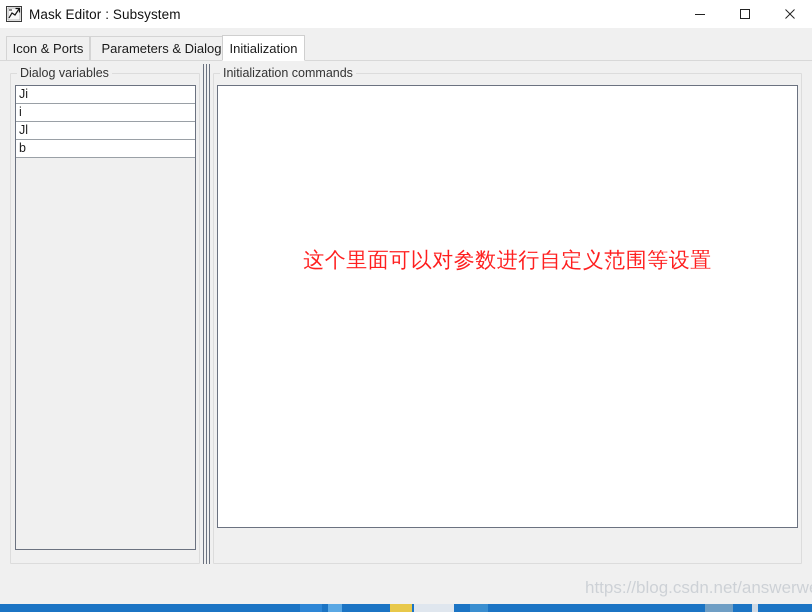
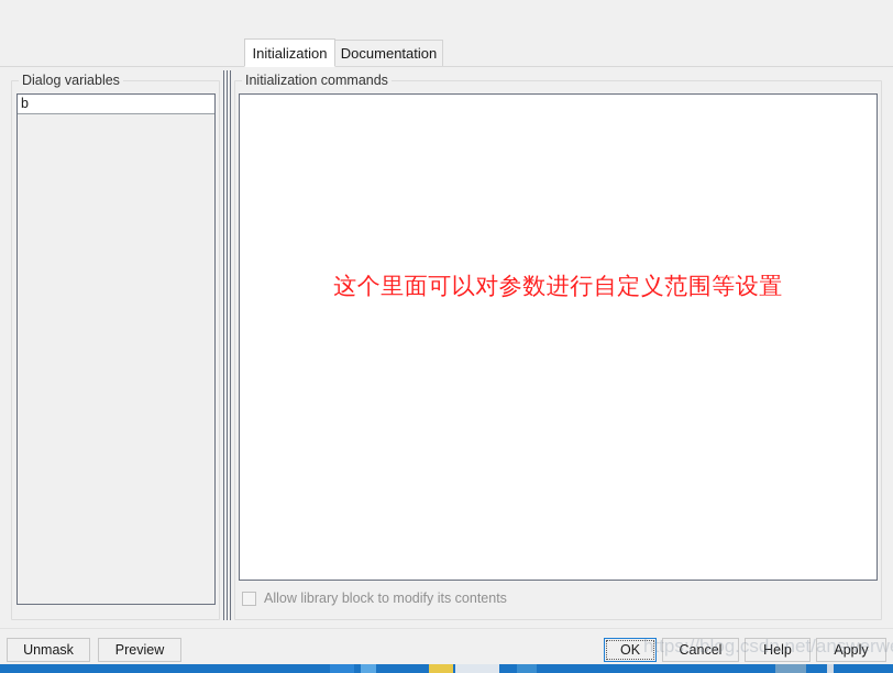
- Mask Editor : Subsystem
- Icon & Ports
- Parameters & Dialog
  Initialization
+ Documentation
  Dialog variables
- Ji
- i
- Jl
  b
  Initialization commands
  这个里面可以对参数进行自定义范围等设置
+ Allow library block to modify its contents
+ Unmask
+ Preview
+ OK
+ Cancel
+ Help
+ Apply
  https://blog.csdn.net/answerw
